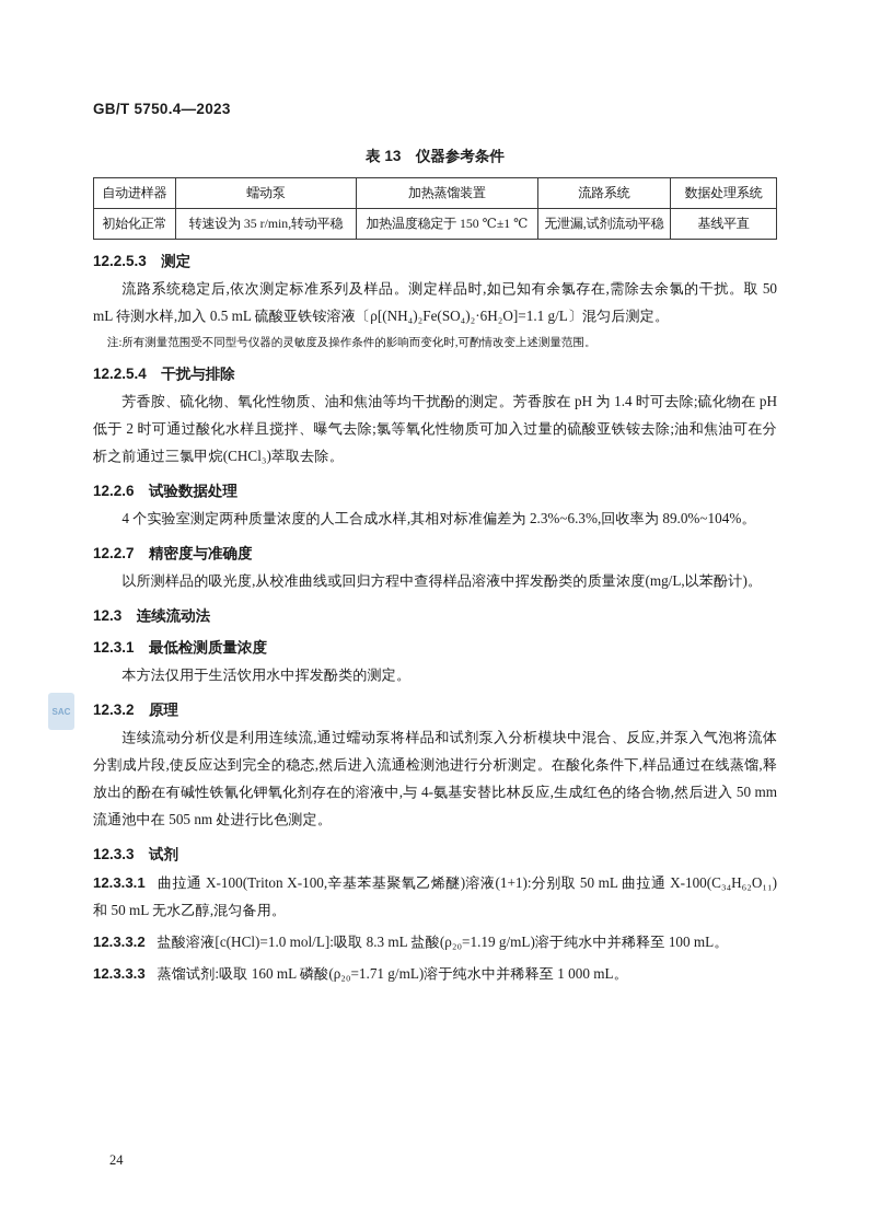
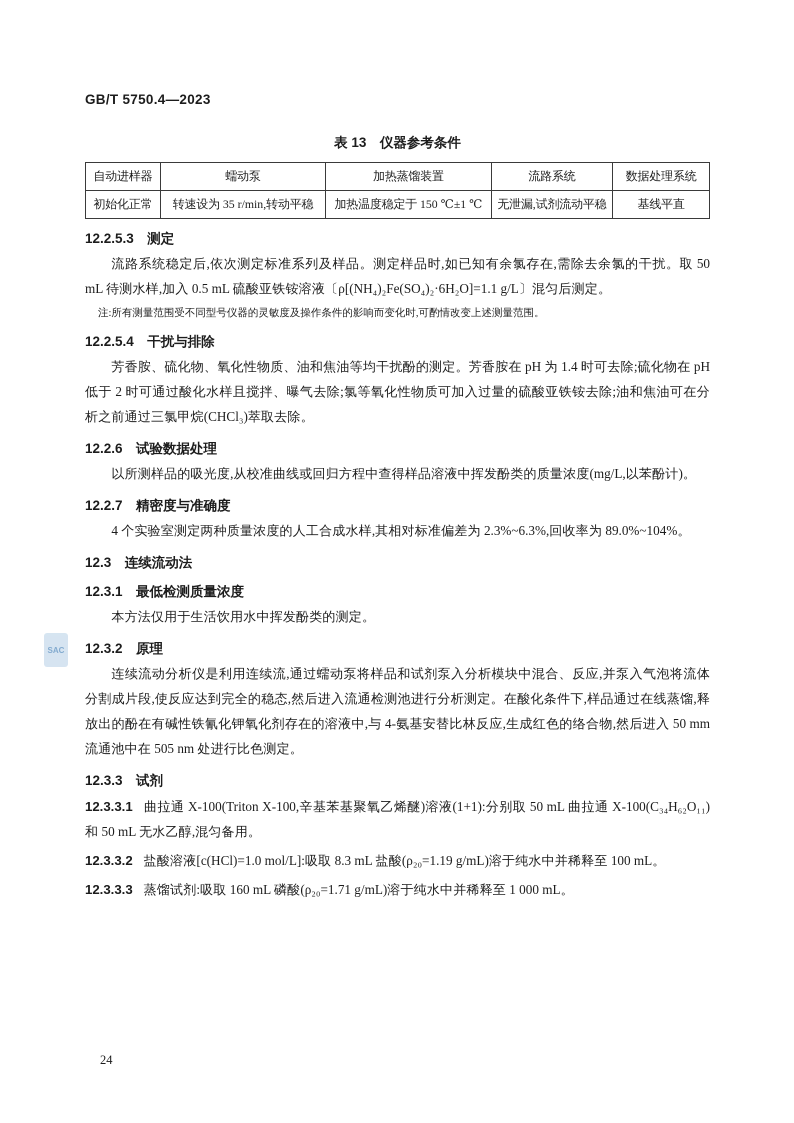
  GB/T 5750.4—2023
  表 13 仪器参考条件
  自动进样器	蠕动泵	加热蒸馏装置	流路系统	数据处理系统
  初始化正常	转速设为 35 r/min,转动平稳	加热温度稳定于 150 ℃±1 ℃	无泄漏,试剂流动平稳	基线平直
  12.2.5.3 测定
  流路系统稳定后,依次测定标准系列及样品。测定样品时,如已知有余氯存在,需除去余氯的干扰。取 50 mL 待测水样,加入 0.5 mL 硫酸亚铁铵溶液〔ρ[(NH₄)₂Fe(SO₄)₂·6H₂O]=1.1 g/L〕混匀后测定。
  注:所有测量范围受不同型号仪器的灵敏度及操作条件的影响而变化时,可酌情改变上述测量范围。
  12.2.5.4 干扰与排除
  芳香胺、硫化物、氧化性物质、油和焦油等均干扰酚的测定。芳香胺在 pH 为 1.4 时可去除;硫化物在 pH 低于 2 时可通过酸化水样且搅拌、曝气去除;氯等氧化性物质可加入过量的硫酸亚铁铵去除;油和焦油可在分析之前通过三氯甲烷(CHCl₃)萃取去除。
  12.2.6 试验数据处理
- 4 个实验室测定两种质量浓度的人工合成水样,其相对标准偏差为 2.3%~6.3%,回收率为 89.0%~104%。
+ 以所测样品的吸光度,从校准曲线或回归方程中查得样品溶液中挥发酚类的质量浓度(mg/L,以苯酚计)。
  12.2.7 精密度与准确度
- 以所测样品的吸光度,从校准曲线或回归方程中查得样品溶液中挥发酚类的质量浓度(mg/L,以苯酚计)。
+ 4 个实验室测定两种质量浓度的人工合成水样,其相对标准偏差为 2.3%~6.3%,回收率为 89.0%~104%。
  12.3 连续流动法
  12.3.1 最低检测质量浓度
  本方法仅用于生活饮用水中挥发酚类的测定。
  12.3.2 原理
  连续流动分析仪是利用连续流,通过蠕动泵将样品和试剂泵入分析模块中混合、反应,并泵入气泡将流体分割成片段,使反应达到完全的稳态,然后进入流通检测池进行分析测定。在酸化条件下,样品通过在线蒸馏,释放出的酚在有碱性铁氰化钾氧化剂存在的溶液中,与 4-氨基安替比林反应,生成红色的络合物,然后进入 50 mm 流通池中在 505 nm 处进行比色测定。
  12.3.3 试剂
  12.3.3.1 曲拉通 X-100(Triton X-100,辛基苯基聚氧乙烯醚)溶液(1+1):分别取 50 mL 曲拉通 X-100(C₃₄H₆₂O₁₁)和 50 mL 无水乙醇,混匀备用。
  12.3.3.2 盐酸溶液[c(HCl)=1.0 mol/L]:吸取 8.3 mL 盐酸(ρ₂₀=1.19 g/mL)溶于纯水中并稀释至 100 mL。
  12.3.3.3 蒸馏试剂:吸取 160 mL 磷酸(ρ₂₀=1.71 g/mL)溶于纯水中并稀释至 1 000 mL。
  SAC
  24
